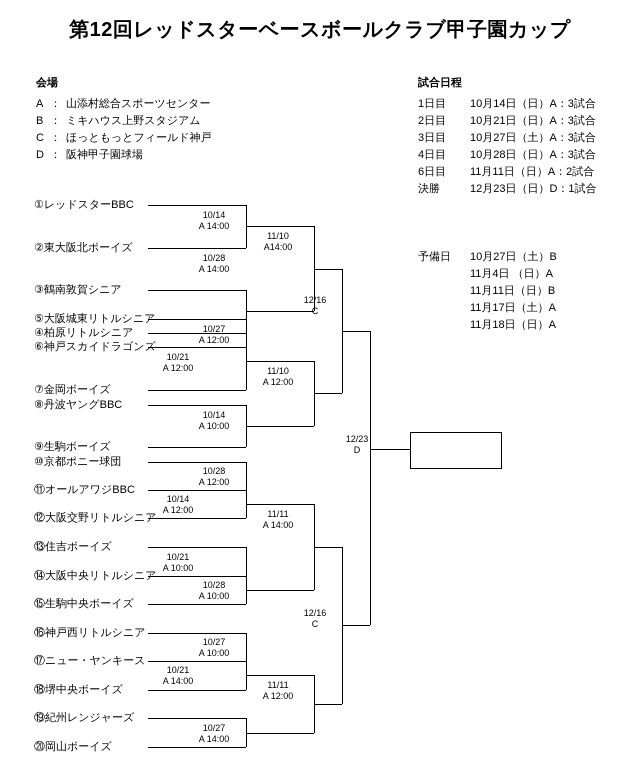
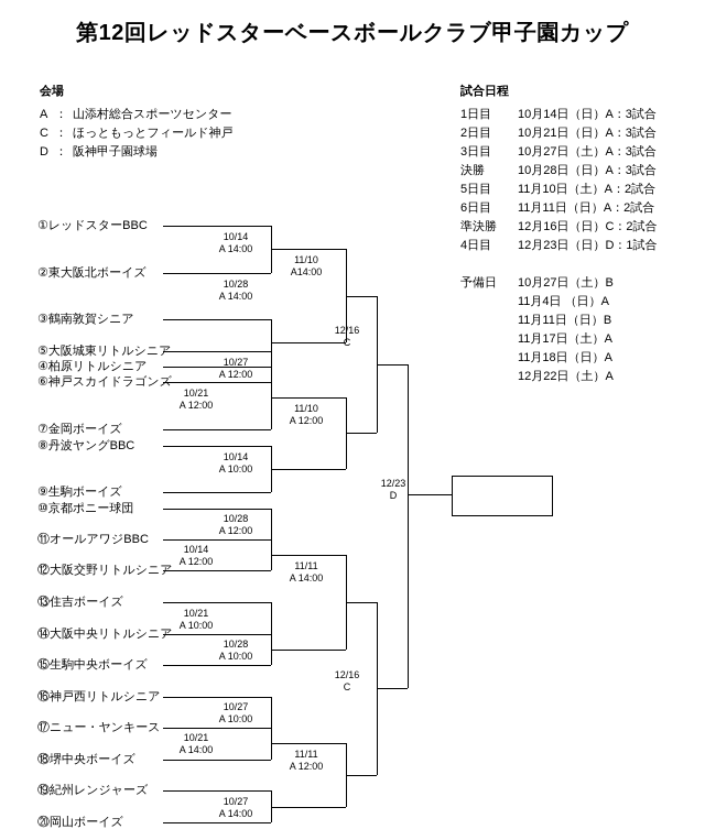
  第12回レッドスターベースボールクラブ甲子園カップ
  会場
  A ： 山添村総合スポーツセンター
- B ： ミキハウス上野スタジアム
  C ： ほっともっとフィールド神戸
  D ： 阪神甲子園球場
  試合日程
  1日目 10月14日（日）A：3試合
  2日目 10月21日（日）A：3試合
  3日目 10月27日（土）A：3試合
- 4日目 10月28日（日）A：3試合
+ 決勝 10月28日（日）A：3試合
+ 5日目 11月10日（土）A：2試合
  6日目 11月11日（日）A：2試合
+ 準決勝 12月16日（日）C：2試合
- 決勝 12月23日（日）D：1試合
+ 4日目 12月23日（日）D：1試合
  予備日 10月27日（土）B
  11月4日 （日）A
  11月11日（日）B
  11月17日（土）A
  11月18日（日）A
+ 12月22日（土）A
  ①レッドスターBBC
  ②東大阪北ボーイズ
  ③鶴南敦賀シニア
  ④柏原リトルシニア
  ⑤大阪城東リトルシニア
  ⑥神戸スカイドラゴンズ
  ⑦金岡ボーイズ
  ⑧丹波ヤングBBC
  ⑨生駒ボーイズ
  ⑩京都ポニー球団
  ⑪オールアワジBBC
  ⑫大阪交野リトルシニア
  ⑬住吉ボーイズ
  ⑭大阪中央リトルシニア
  ⑮生駒中央ボーイズ
  ⑯神戸西リトルシニア
  ⑰ニュー・ヤンキース
  ⑱堺中央ボーイズ
  ⑲紀州レンジャーズ
  ⑳岡山ボーイズ
  10/14
  A 14:00
  10/28
  A 14:00
  11/10
  A14:00
  10/27
  A 12:00
  10/21
  A 12:00
  10/14
  A 10:00
  11/10
  A 12:00
  12/16
  C
  10/28
  A 12:00
  10/14
  A 12:00
  10/21
  A 10:00
  10/28
  A 10:00
  11/11
  A 14:00
  10/27
  A 10:00
  10/21
  A 14:00
  10/27
  A 14:00
  11/11
  A 12:00
  12/16
  C
  12/23
  D
